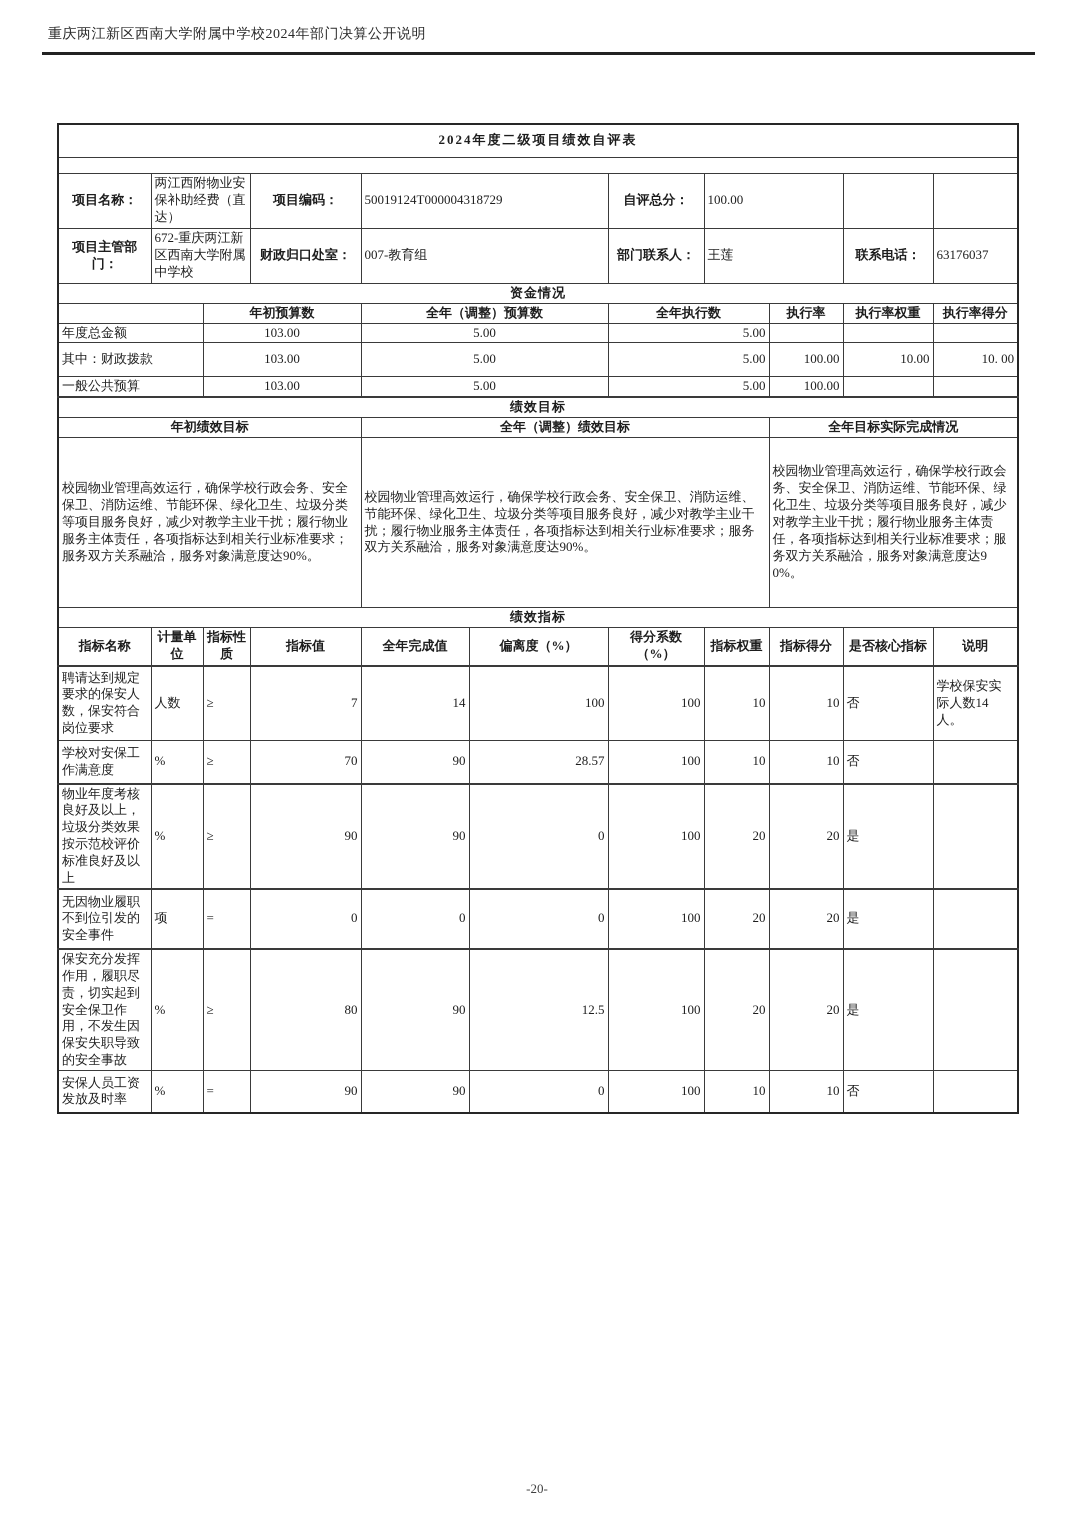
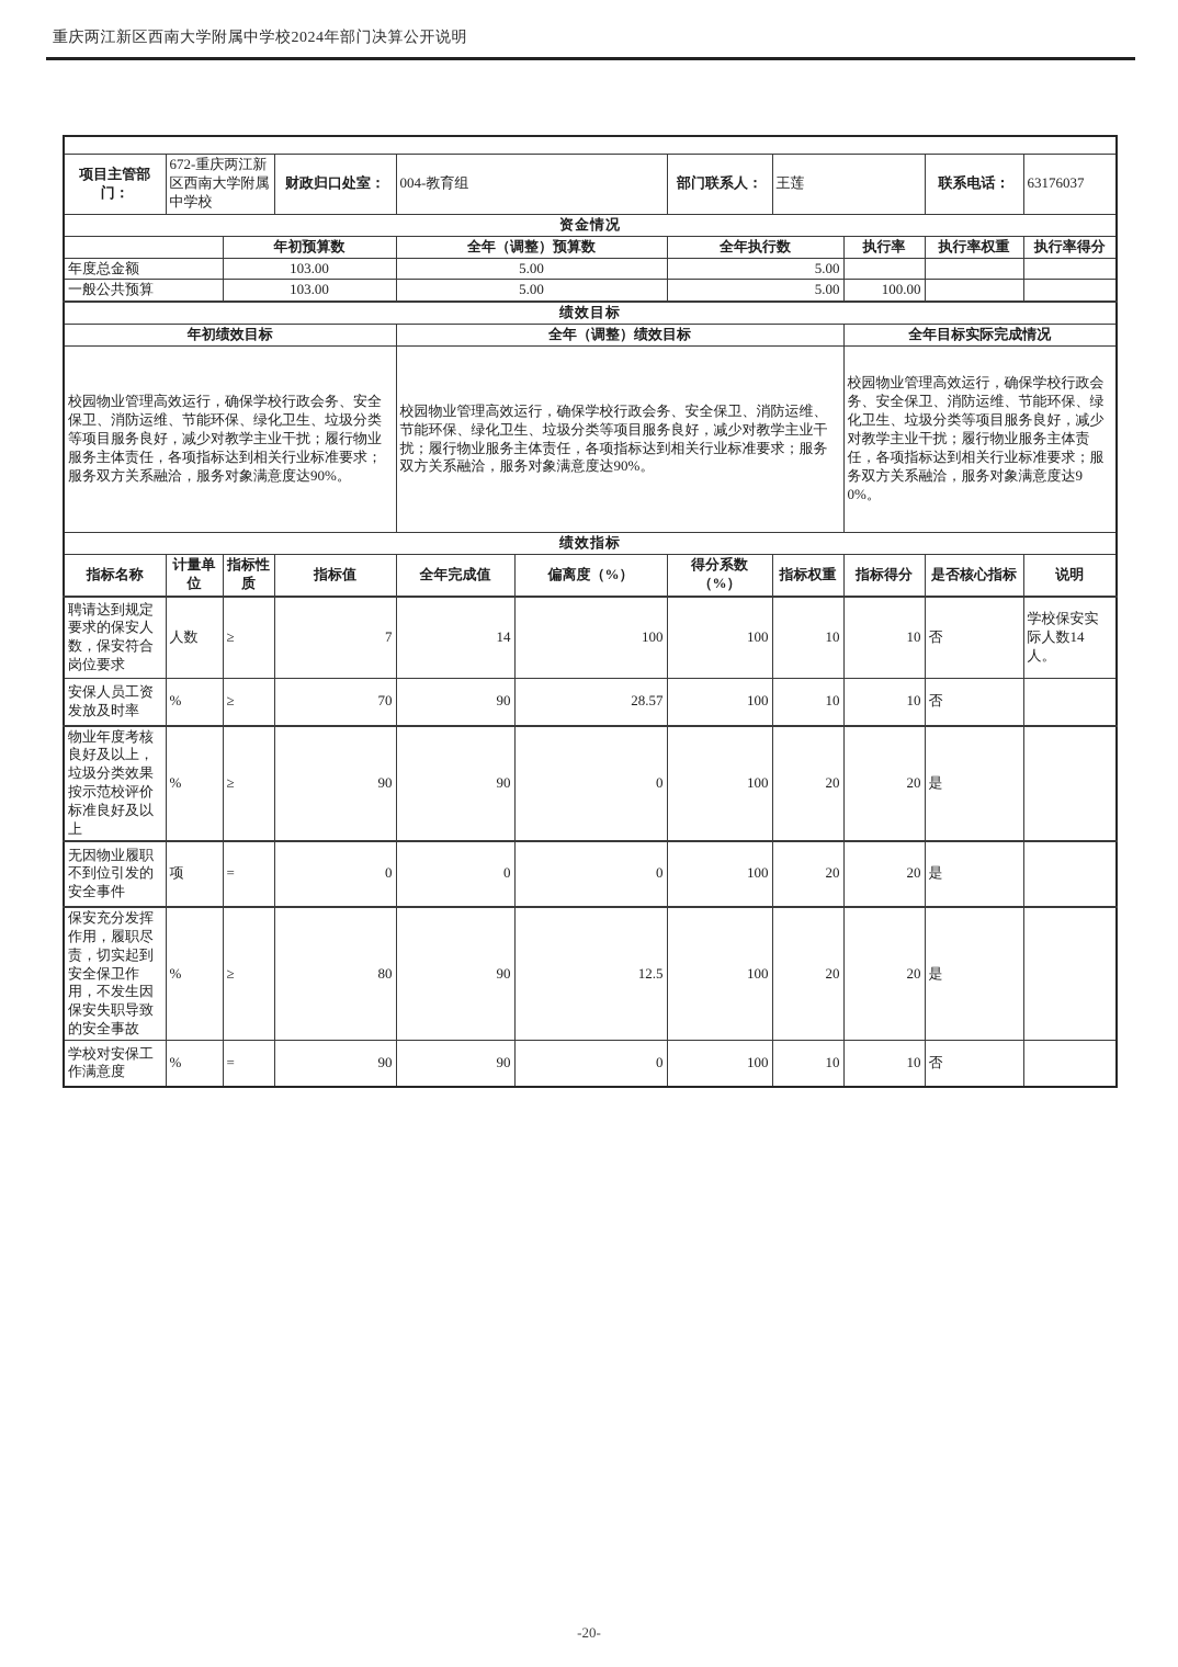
  重庆两江新区西南大学附属中学校2024年部门决算公开说明
- 2024年度二级项目绩效自评表
- 项目名称：	两江西附物业安保补助经费（直达）	项目编码：	50019124T000004318729	自评总分：	100.00
- 项目主管部门：	672-重庆两江新区西南大学附属中学校	财政归口处室：	007-教育组	部门联系人：	王莲	联系电话：	63176037
+ 项目主管部门：	672-重庆两江新区西南大学附属中学校	财政归口处室：	004-教育组	部门联系人：	王莲	联系电话：	63176037
  资金情况
  	年初预算数	全年（调整）预算数	全年执行数	执行率	执行率权重	执行率得分
  年度总金额	103.00	5.00	5.00
- 其中：财政拨款	103.00	5.00	5.00	100.00	10.00	10. 00
  一般公共预算	103.00	5.00	5.00	100.00
  绩效目标
  年初绩效目标	全年（调整）绩效目标	全年目标实际完成情况
  校园物业管理高效运行，确保学校行政会务、安全保卫、消防运维、节能环保、绿化卫生、垃圾分类等项目服务良好，减少对教学主业干扰；履行物业服务主体责任，各项指标达到相关行业标准要求；服务双方关系融洽，服务对象满意度达90%。	校园物业管理高效运行，确保学校行政会务、安全保卫、消防运维、节能环保、绿化卫生、垃圾分类等项目服务良好，减少对教学主业干扰；履行物业服务主体责任，各项指标达到相关行业标准要求；服务双方关系融洽，服务对象满意度达90%。	校园物业管理高效运行，确保学校行政会务、安全保卫、消防运维、节能环保、绿化卫生、垃圾分类等项目服务良好，减少对教学主业干扰；履行物业服务主体责任，各项指标达到相关行业标准要求；服务双方关系融洽，服务对象满意度达90%。
  绩效指标
  指标名称	计量单位	指标性质	指标值	全年完成值	偏离度（%）	得分系数（%）	指标权重	指标得分	是否核心指标	说明
  聘请达到规定要求的保安人数，保安符合岗位要求	人数	≥	7	14	100	100	10	10	否	学校保安实际人数14人。
- 学校对安保工作满意度	%	≥	70	90	28.57	100	10	10	否
+ 安保人员工资发放及时率	%	≥	70	90	28.57	100	10	10	否
  物业年度考核良好及以上，垃圾分类效果按示范校评价标准良好及以上	%	≥	90	90	0	100	20	20	是
  无因物业履职不到位引发的安全事件	项	=	0	0	0	100	20	20	是
  保安充分发挥作用，履职尽责，切实起到安全保卫作用，不发生因保安失职导致的安全事故	%	≥	80	90	12.5	100	20	20	是
- 安保人员工资发放及时率	%	=	90	90	0	100	10	10	否
+ 学校对安保工作满意度	%	=	90	90	0	100	10	10	否
  -20-
